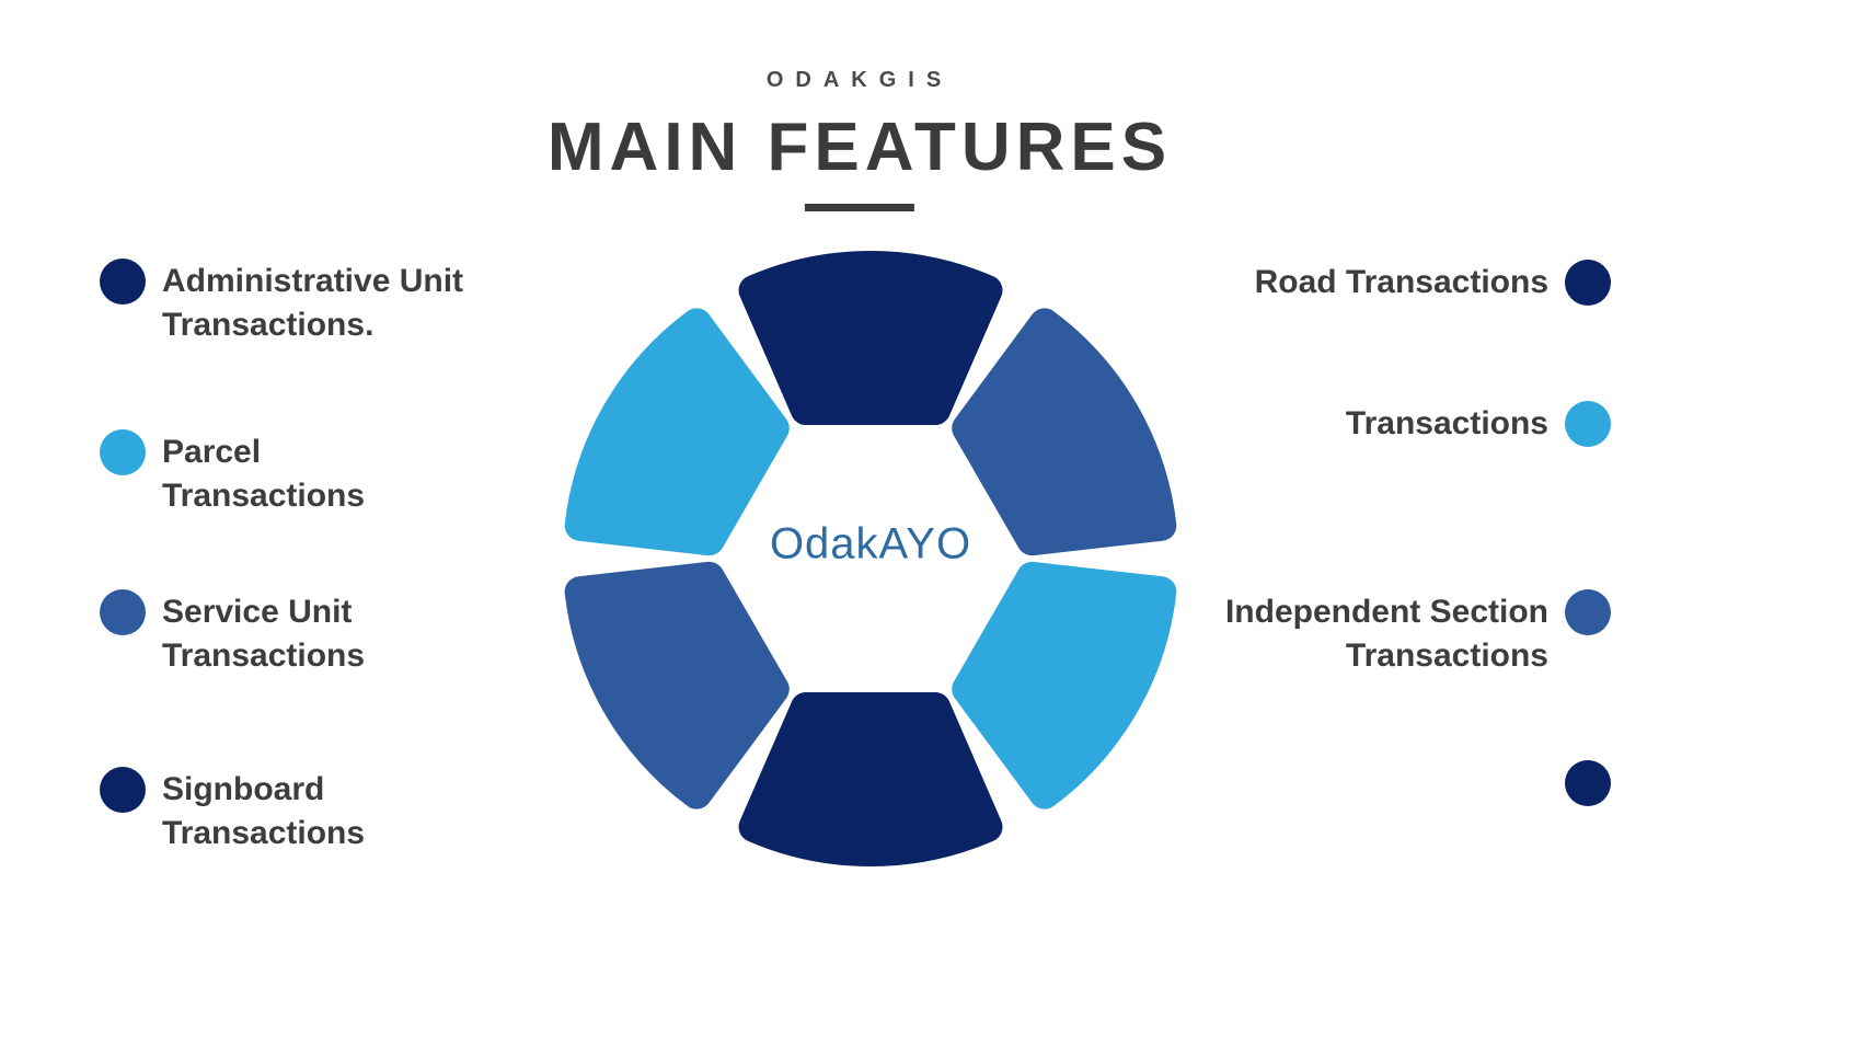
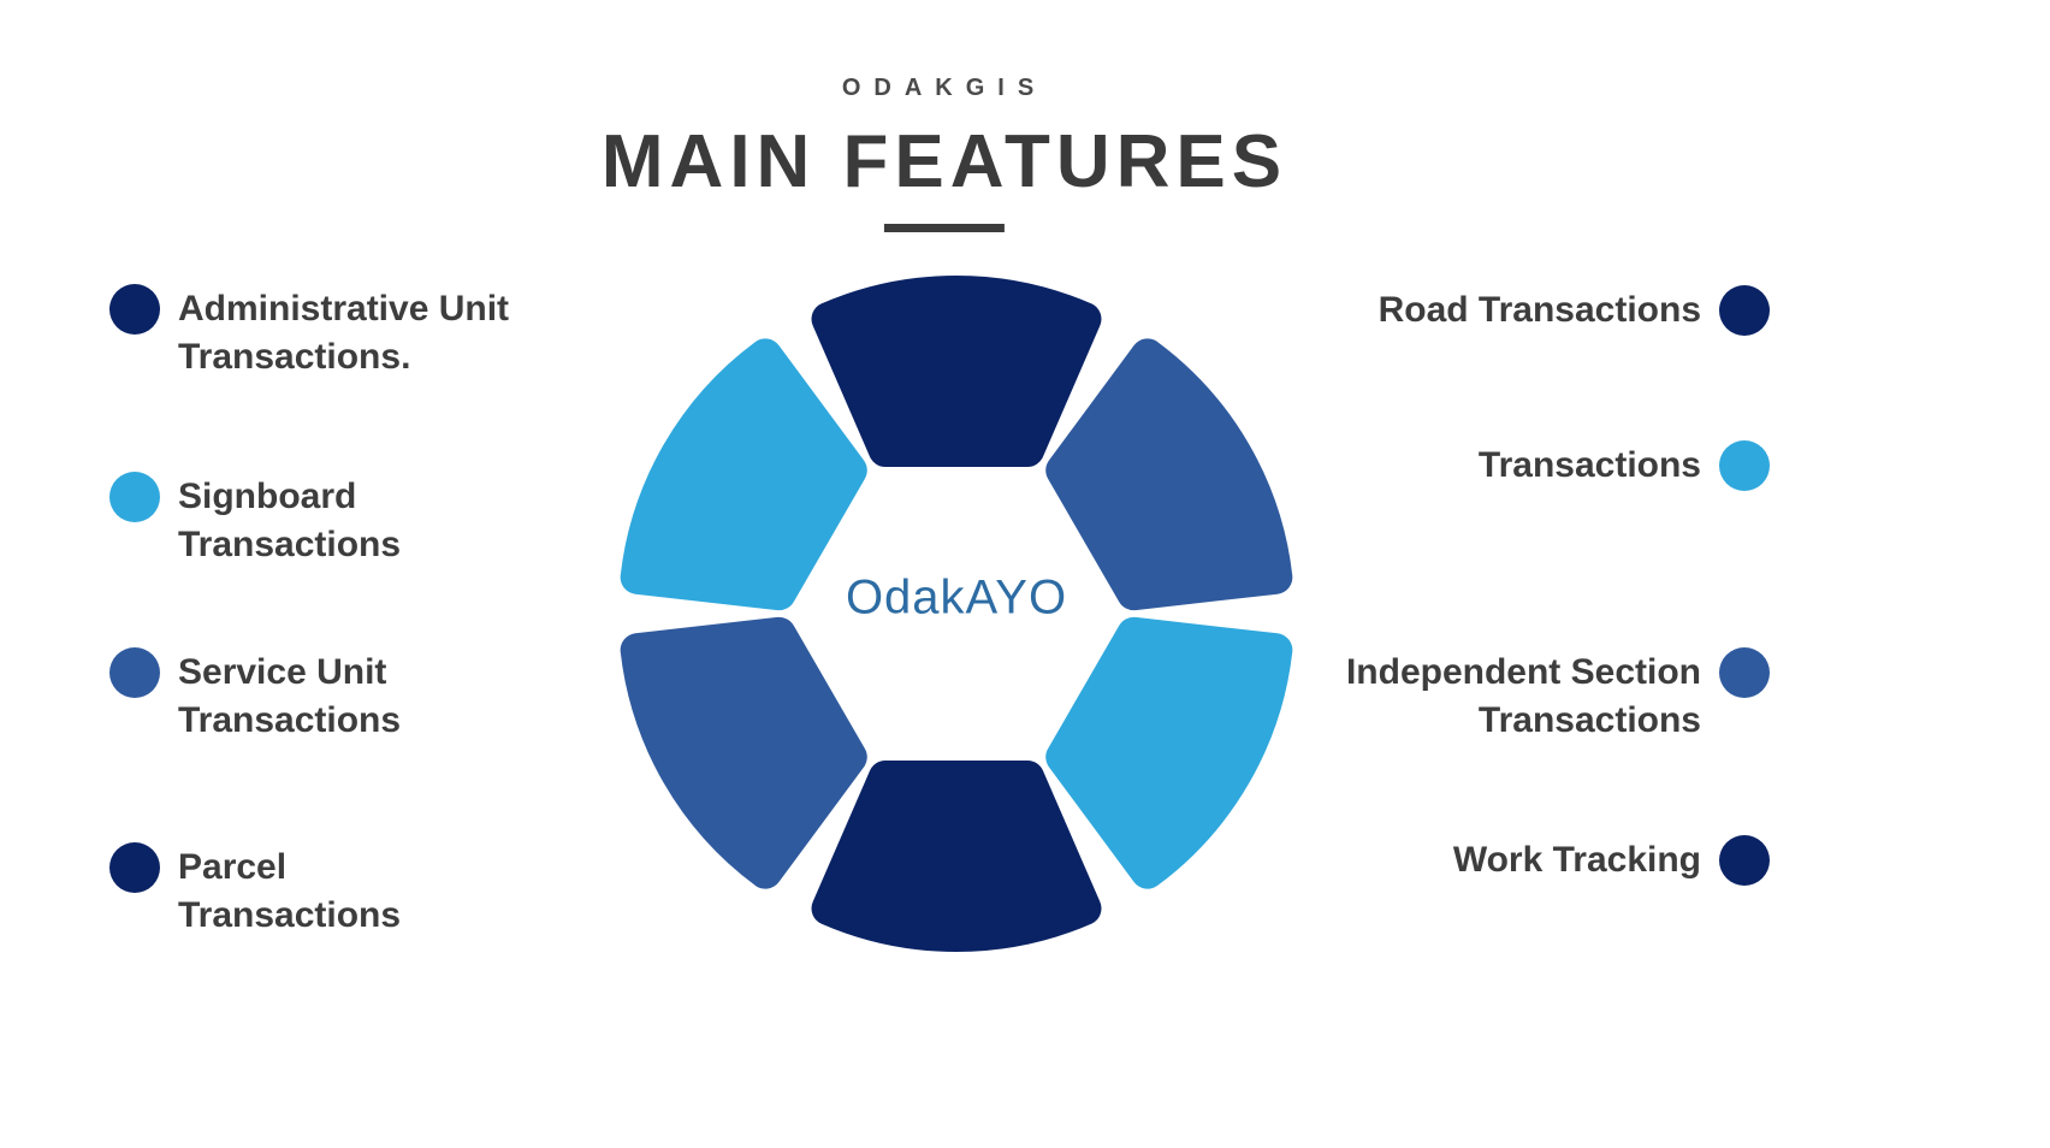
  ODAKGIS
  MAIN FEATURES
  Administrative Unit
  Transactions.
- Parcel
+ Signboard
  Transactions
  Service Unit
  Transactions
- Signboard
+ Parcel
  Transactions
  Road Transactions
  Transactions
  Independent Section
  Transactions
+ Work Tracking
  OdakAYO
